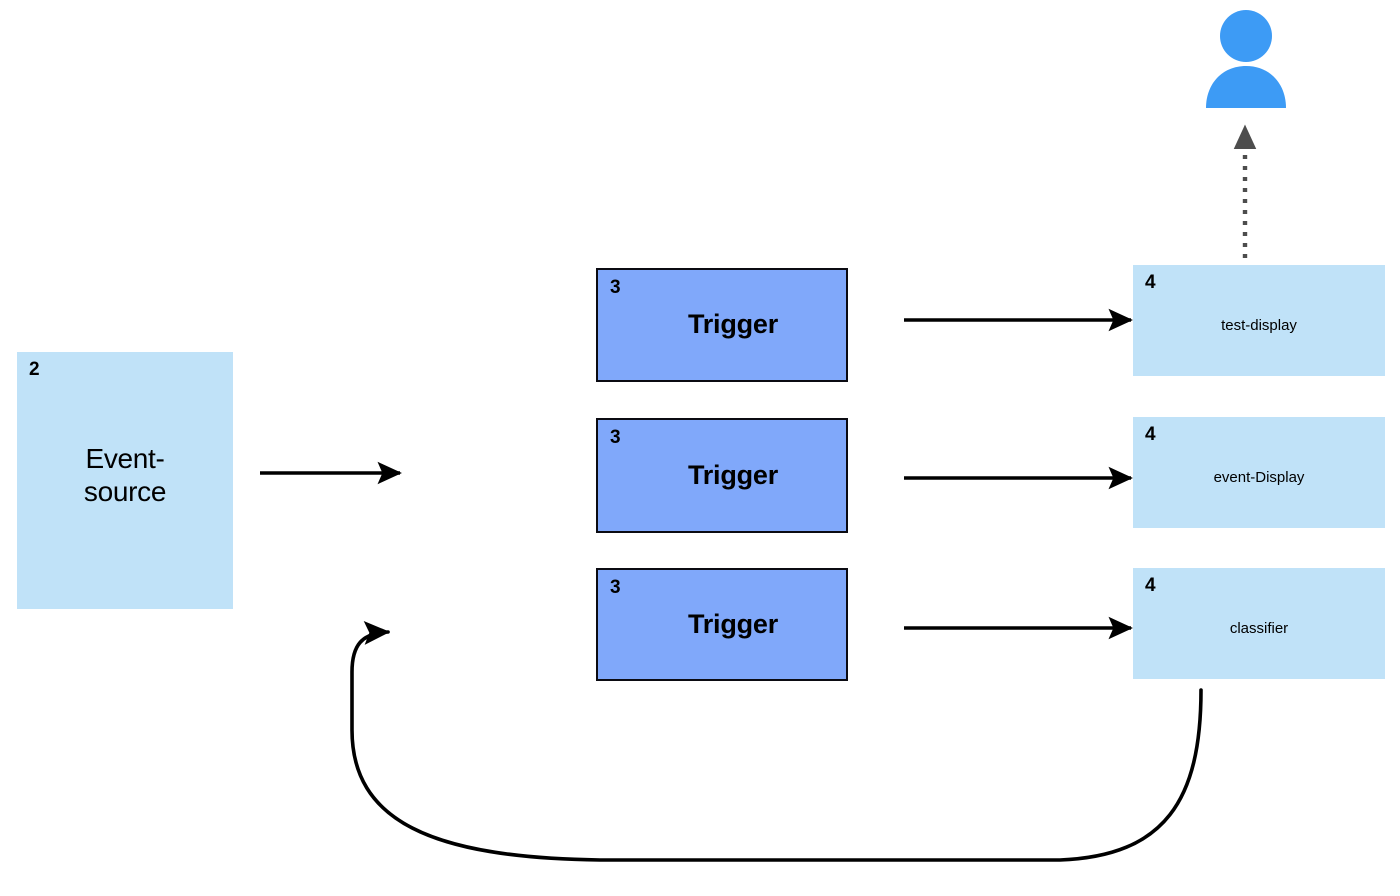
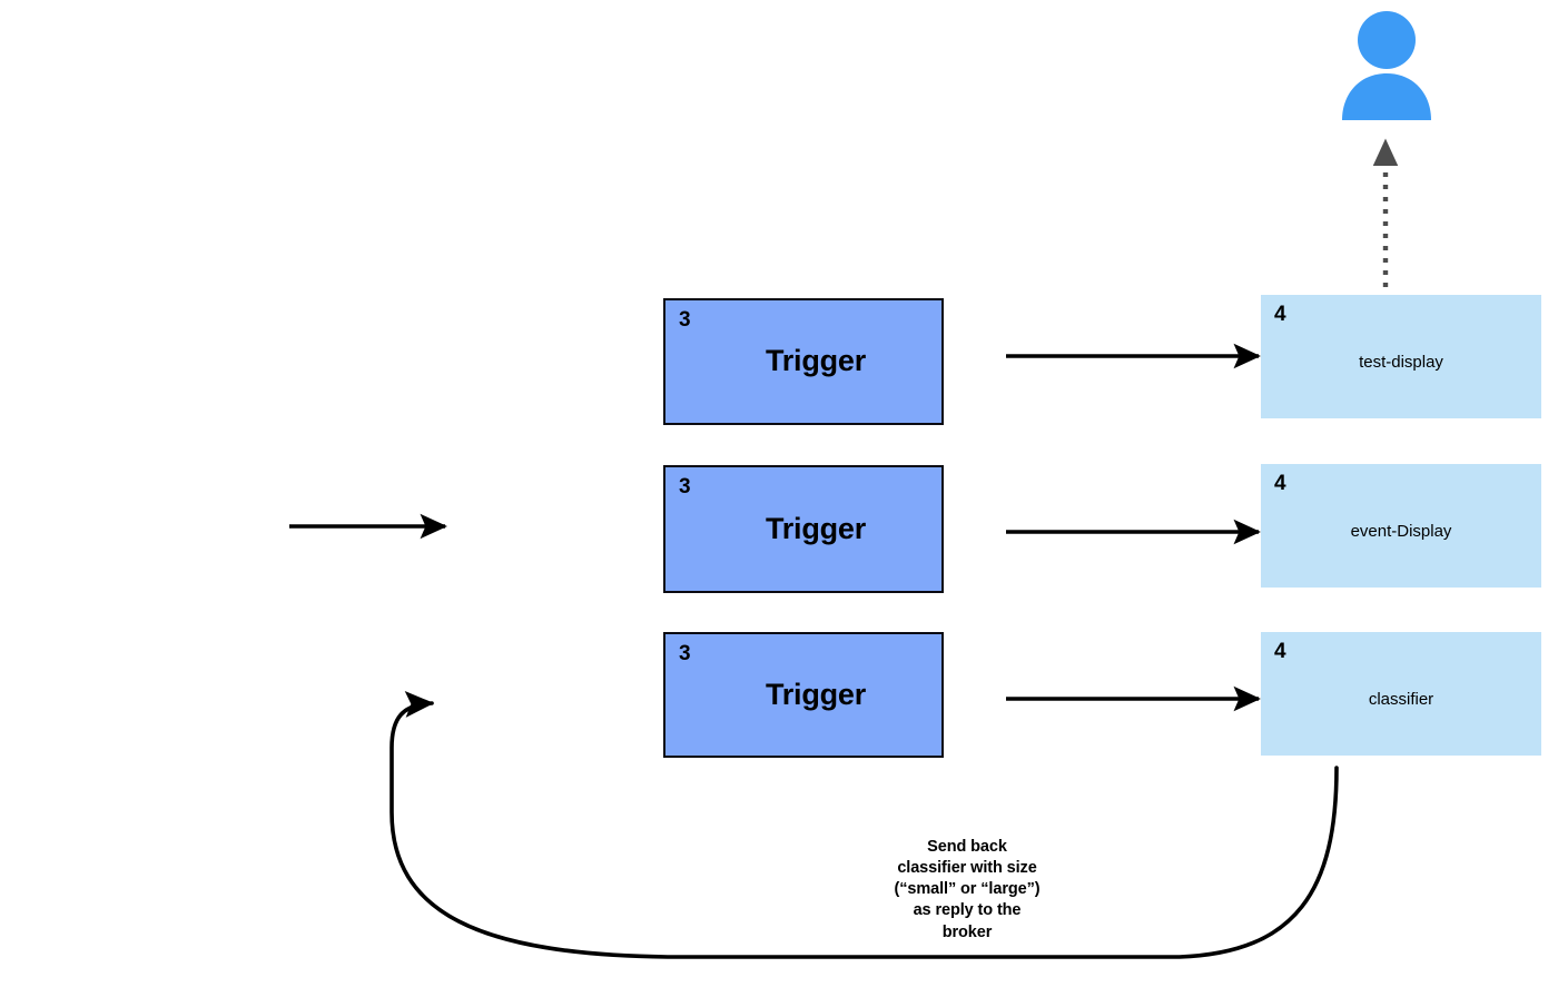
- 2
- Event-
- source
  3
  Trigger
  3
  Trigger
  3
  Trigger
  4
  test-display
  4
  event-Display
  4
  classifier
+ Send back
+ classifier with size
+ (“small” or “large”)
+ as reply to the
+ broker
